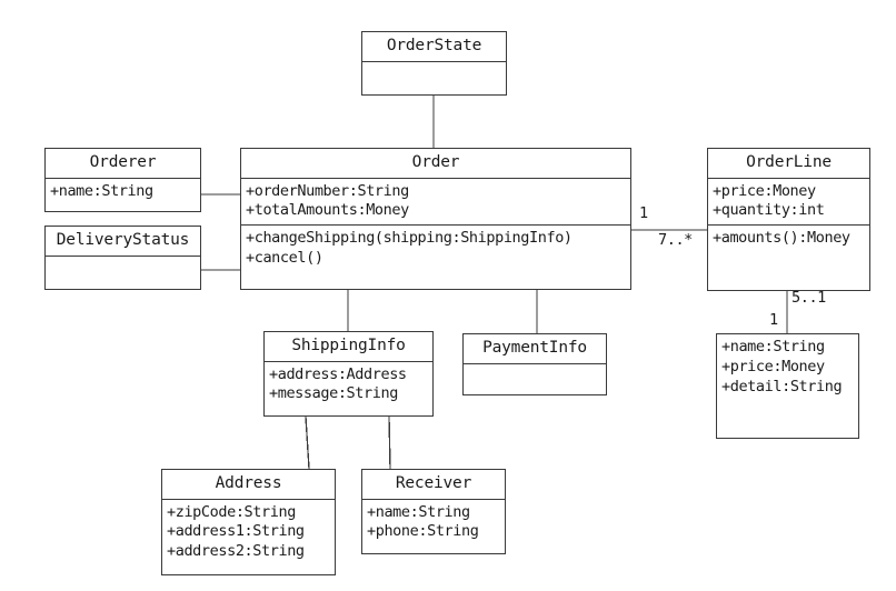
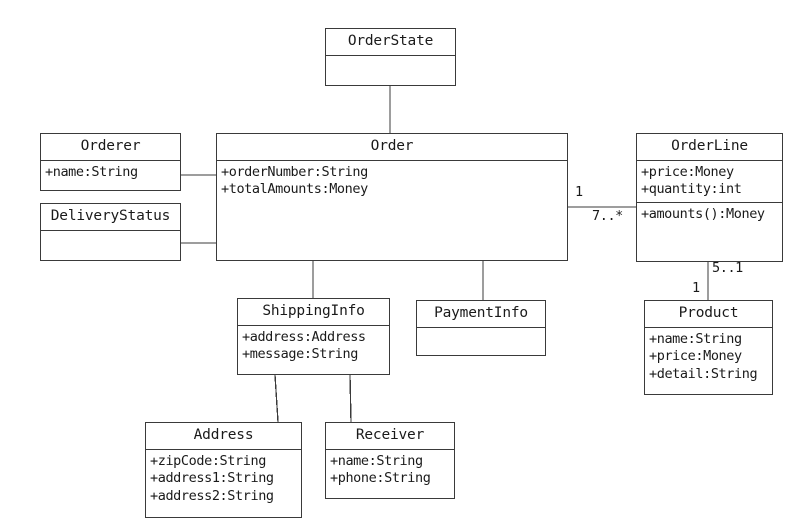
  OrderState
  Orderer
  +name:String
  DeliveryStatus
  Order
  +orderNumber:String
  +totalAmounts:Money
- +changeShipping(shipping:ShippingInfo)
- +cancel()
  OrderLine
  +price:Money
  +quantity:int
  +amounts():Money
+ Product
  +name:String
  +price:Money
  +detail:String
  ShippingInfo
  +address:Address
  +message:String
  PaymentInfo
  Address
  +zipCode:String
  +address1:String
  +address2:String
  Receiver
  +name:String
  +phone:String
  1
  7..*
  5..1
  1
